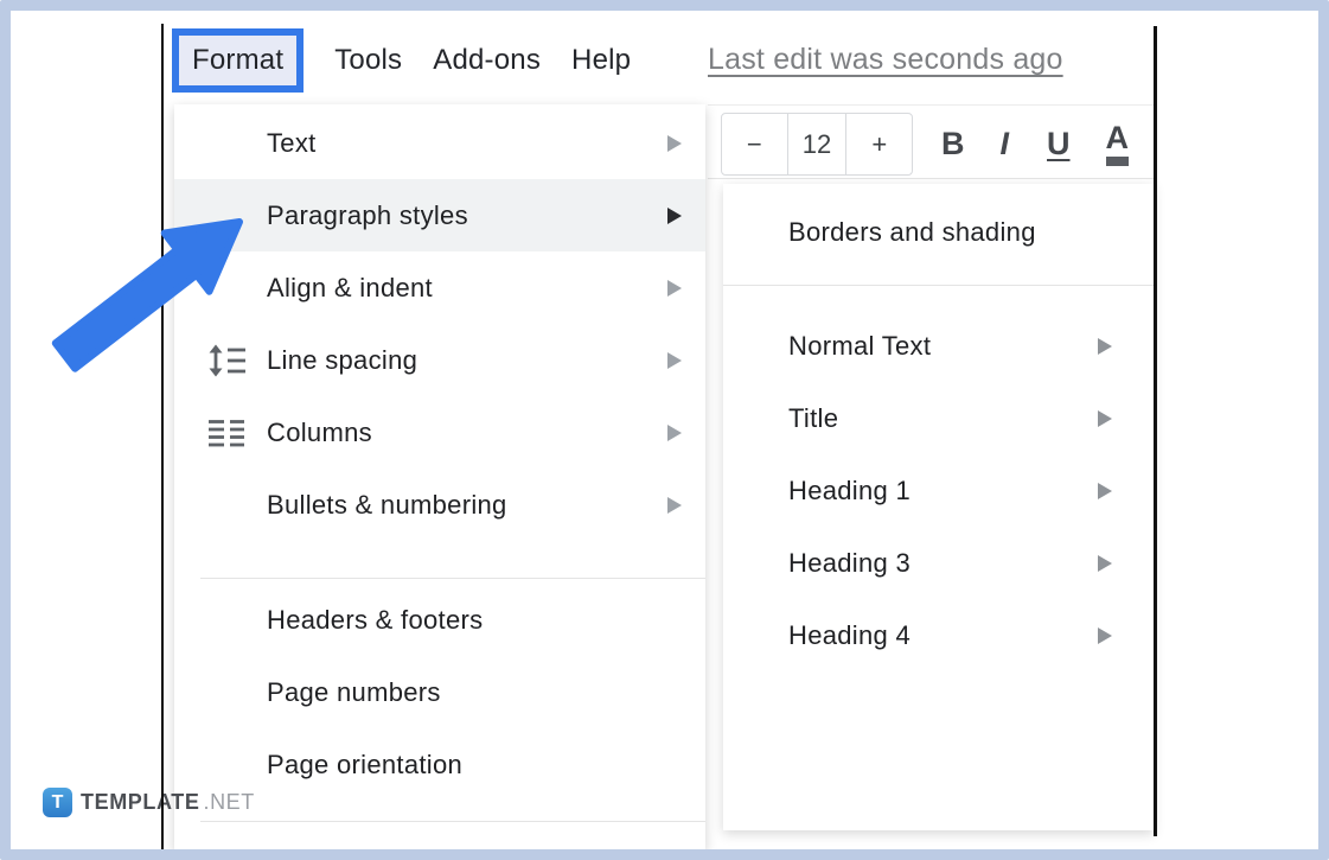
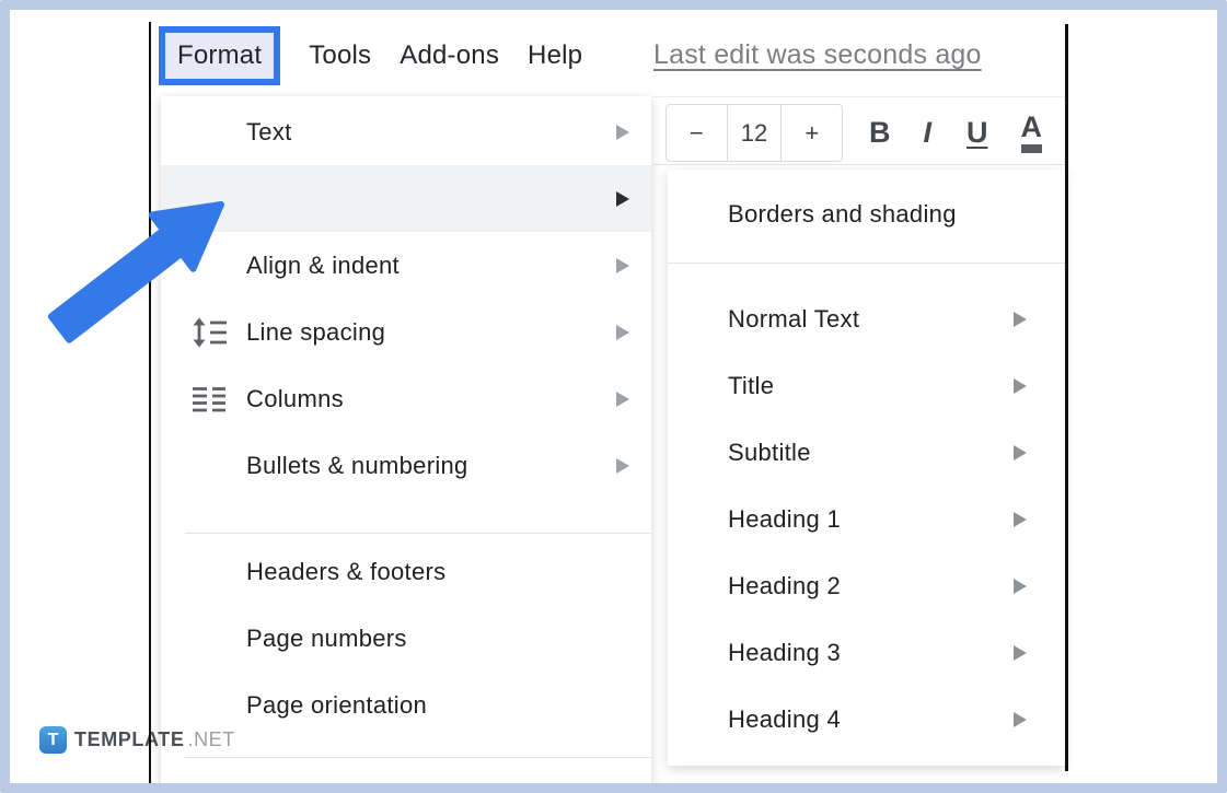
  Format
  Tools
  Add-ons
  Help
  Last edit was seconds ago
  −
  12
  +
  B
  I
  U
  A
  Text
- Paragraph styles
  Align & indent
  Line spacing
  Columns
  Bullets & numbering
  Headers & footers
  Page numbers
  Page orientation
  Borders and shading
  Normal Text
  Title
+ Subtitle
  Heading 1
+ Heading 2
  Heading 3
  Heading 4
  T
  TEMPLATE
  .NET
